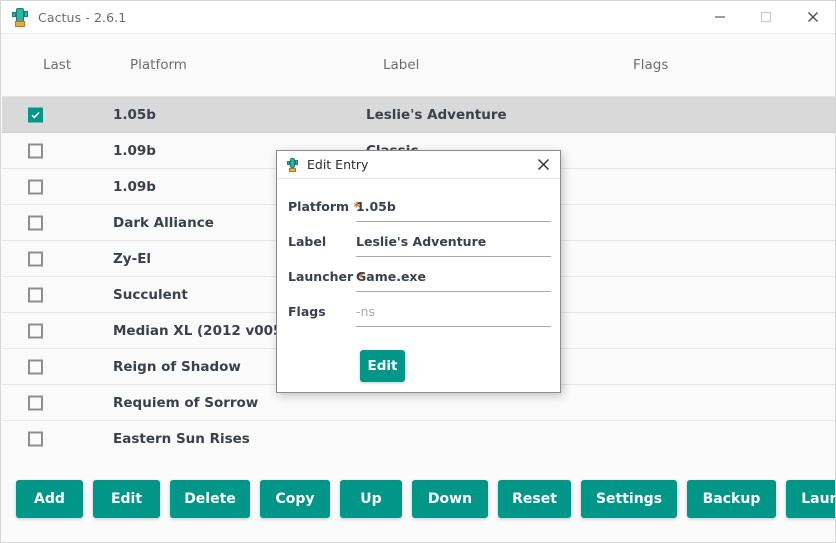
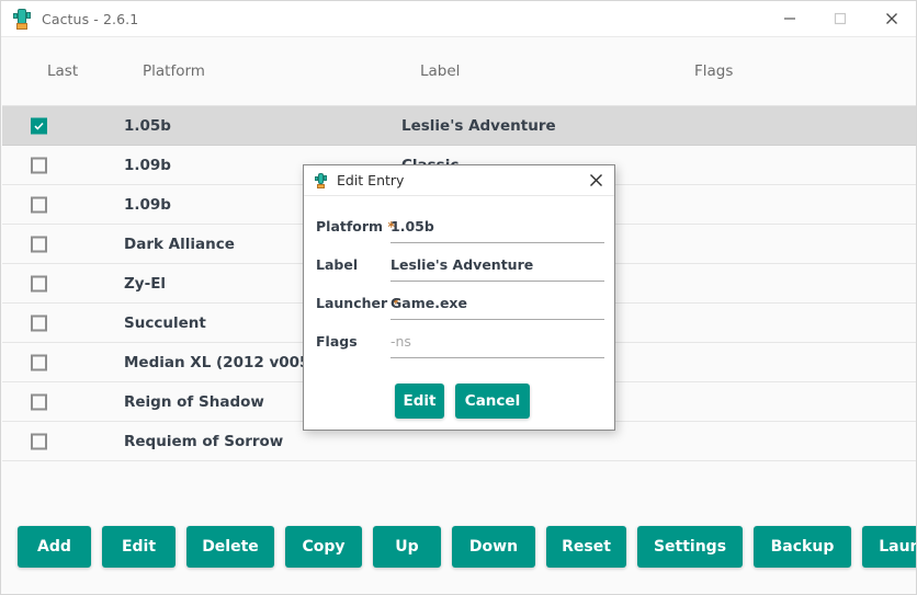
  Cactus - 2.6.1
  Last
  Platform
  Label
  Flags
  1.05b
  Leslie's Adventure
  1.09b
  1.09b
  Dark Alliance
  Zy-El
  Succulent
  Median XL (2012 v00
  Reign of Shadow
  Requiem of Sorrow
- Eastern Sun Rises
  Add
  Edit
  Delete
  Copy
  Up
  Down
  Reset
  Settings
  Backup
  Edit Entry
  Platform *
  1.05b
  Label
  Leslie's Adventure
  Launcher *
  Game.exe
  Flags
  -ns
  Edit
+ Cancel
